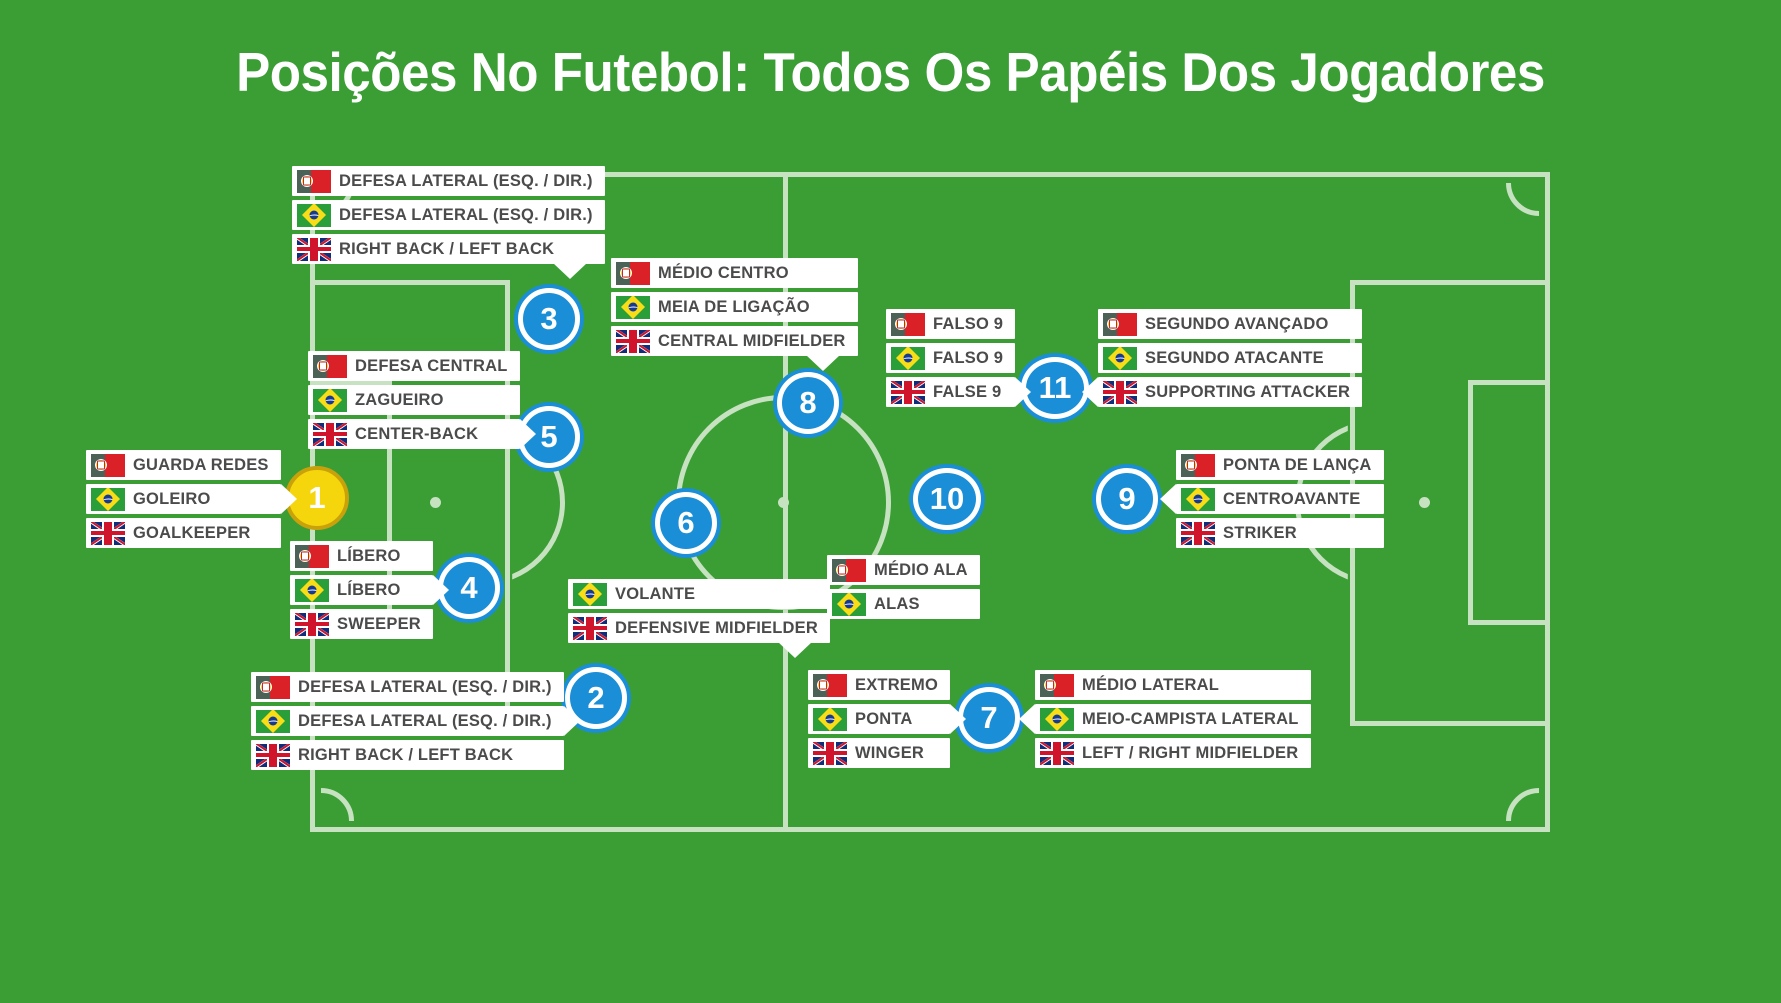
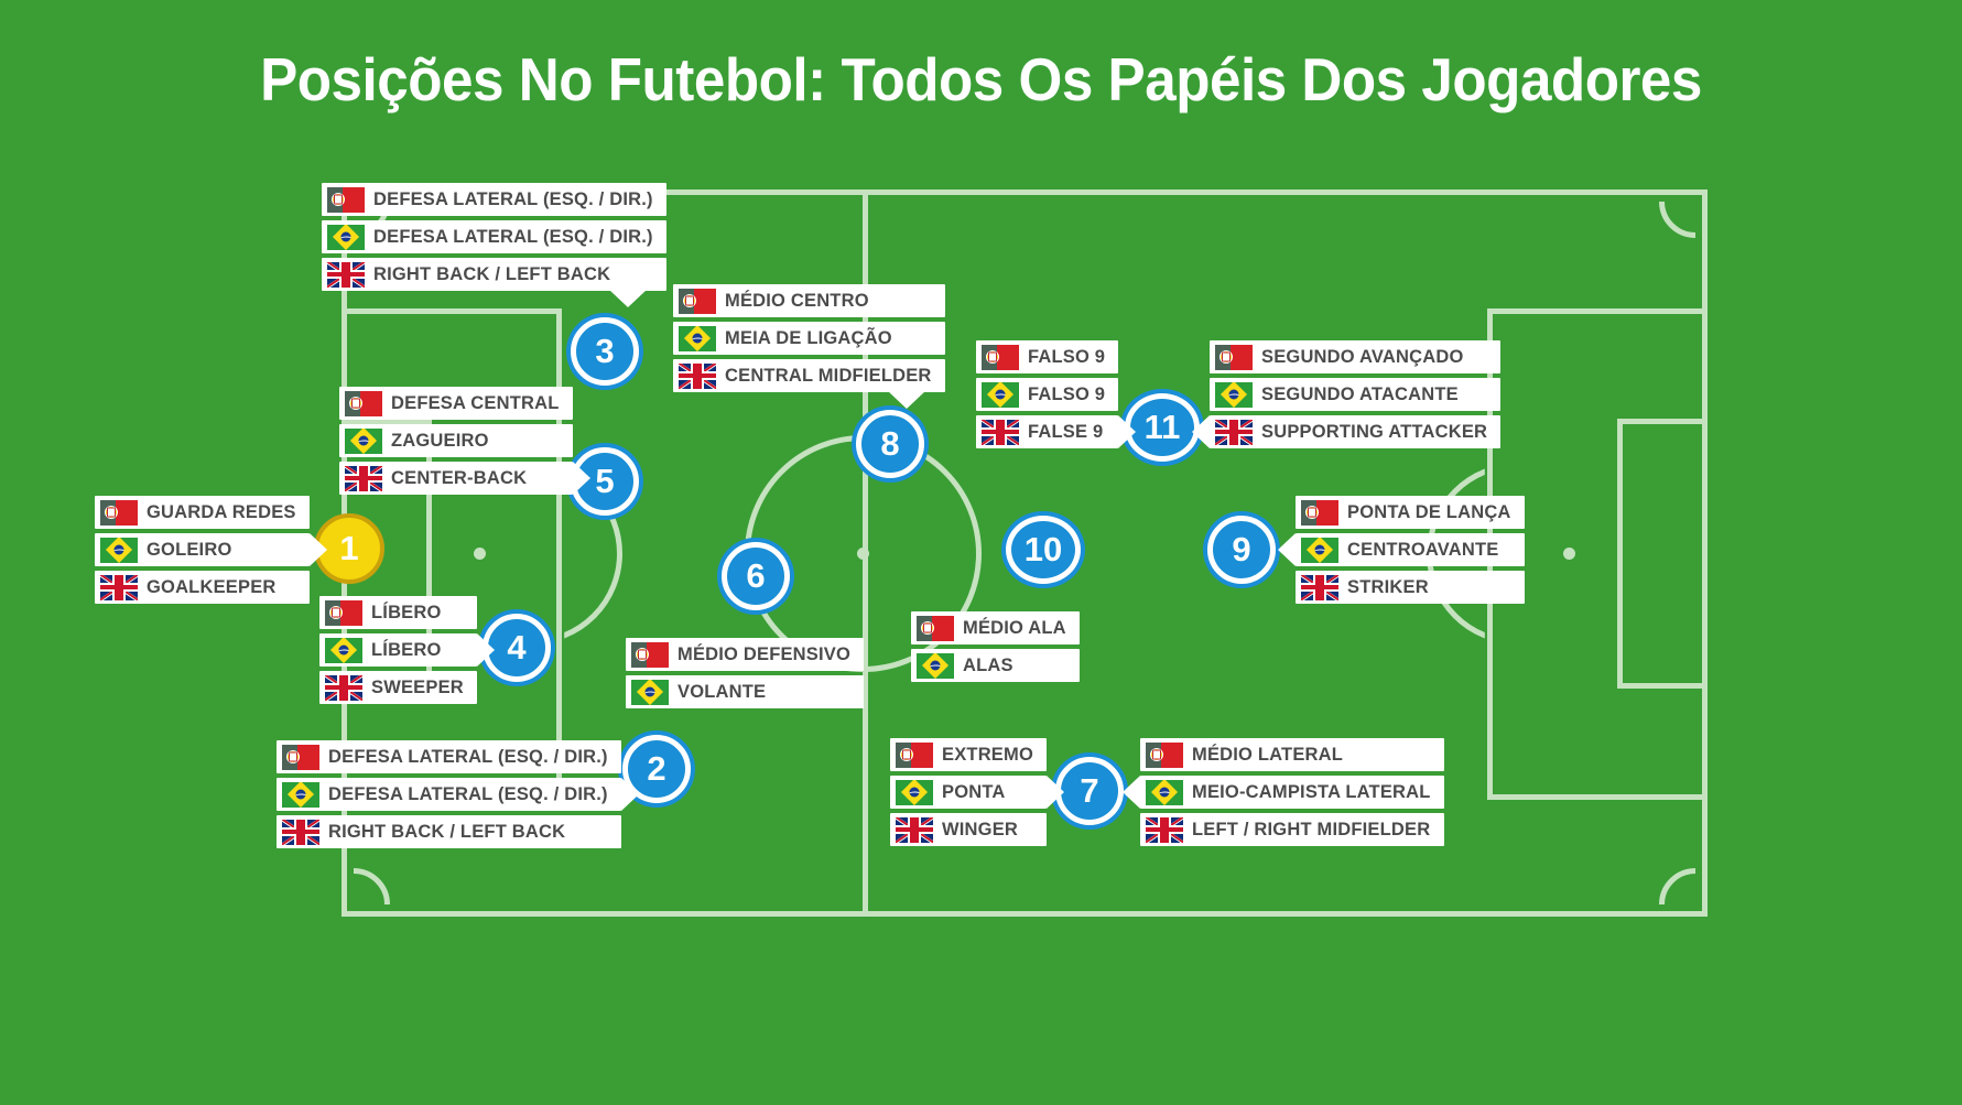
  Posições No Futebol: Todos Os Papéis Dos Jogadores
  1
  2
  3
  4
  5
  6
  7
  8
  9
  10
  11
  DEFESA LATERAL (ESQ. / DIR.)
  DEFESA LATERAL (ESQ. / DIR.)
  RIGHT BACK / LEFT BACK
  MÉDIO CENTRO
  MEIA DE LIGAÇÃO
  CENTRAL MIDFIELDER
  FALSO 9
  FALSO 9
  FALSE 9
  SEGUNDO AVANÇADO
  SEGUNDO ATACANTE
  SUPPORTING ATTACKER
  DEFESA CENTRAL
  ZAGUEIRO
  CENTER-BACK
  PONTA DE LANÇA
  CENTROAVANTE
  STRIKER
  GUARDA REDES
  GOLEIRO
  GOALKEEPER
  LÍBERO
  LÍBERO
  SWEEPER
  MÉDIO ALA
  ALAS
+ MÉDIO DEFENSIVO
  VOLANTE
- DEFENSIVE MIDFIELDER
  DEFESA LATERAL (ESQ. / DIR.)
  DEFESA LATERAL (ESQ. / DIR.)
  RIGHT BACK / LEFT BACK
  EXTREMO
  PONTA
  WINGER
  MÉDIO LATERAL
  MEIO-CAMPISTA LATERAL
  LEFT / RIGHT MIDFIELDER
